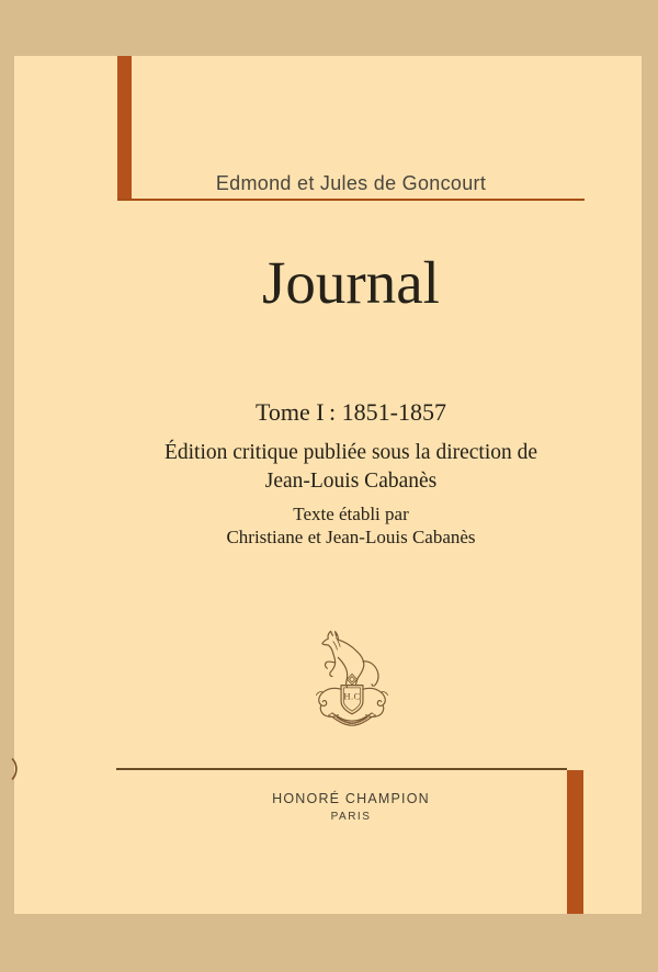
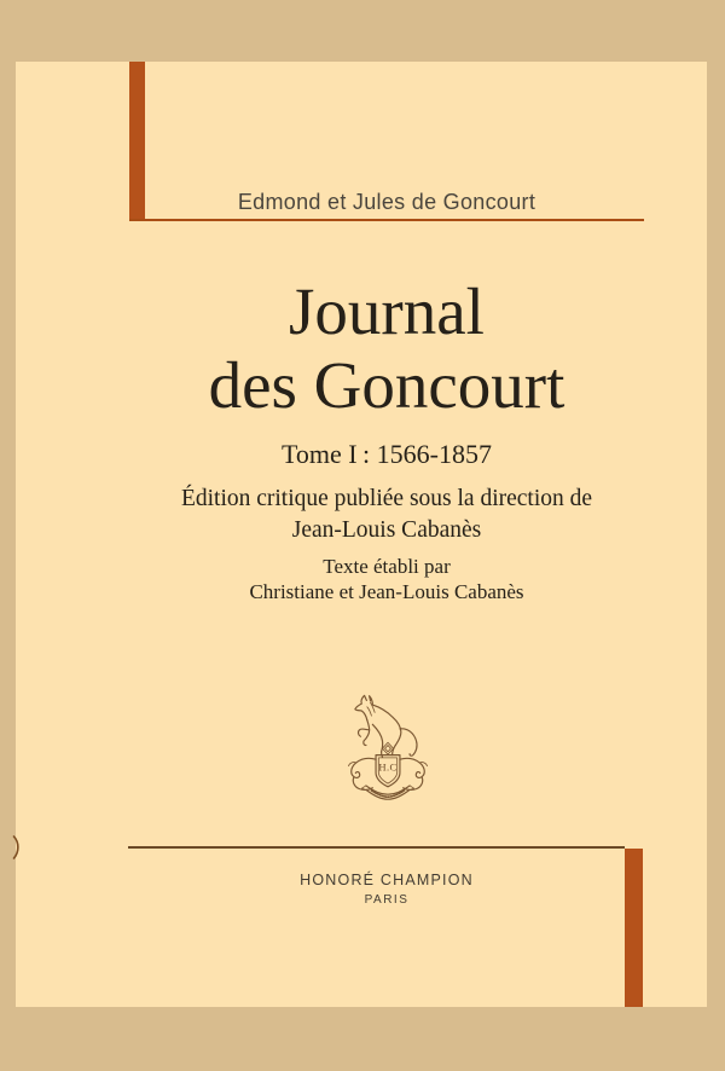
  Edmond et Jules de Goncourt
  Journal
+ des Goncourt
- Tome I : 1851-1857
+ Tome I : 1566-1857
  Édition critique publiée sous la direction de
  Jean-Louis Cabanès
  Texte établi par
  Christiane et Jean-Louis Cabanès
  H.C
  HONORÉ CHAMPION
  PARIS
